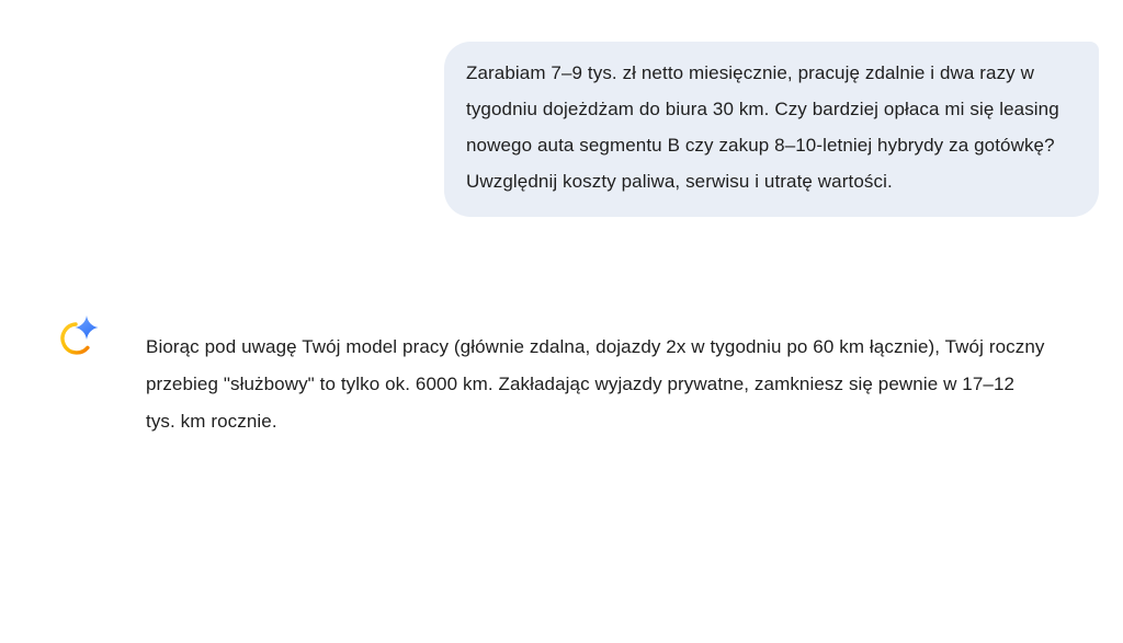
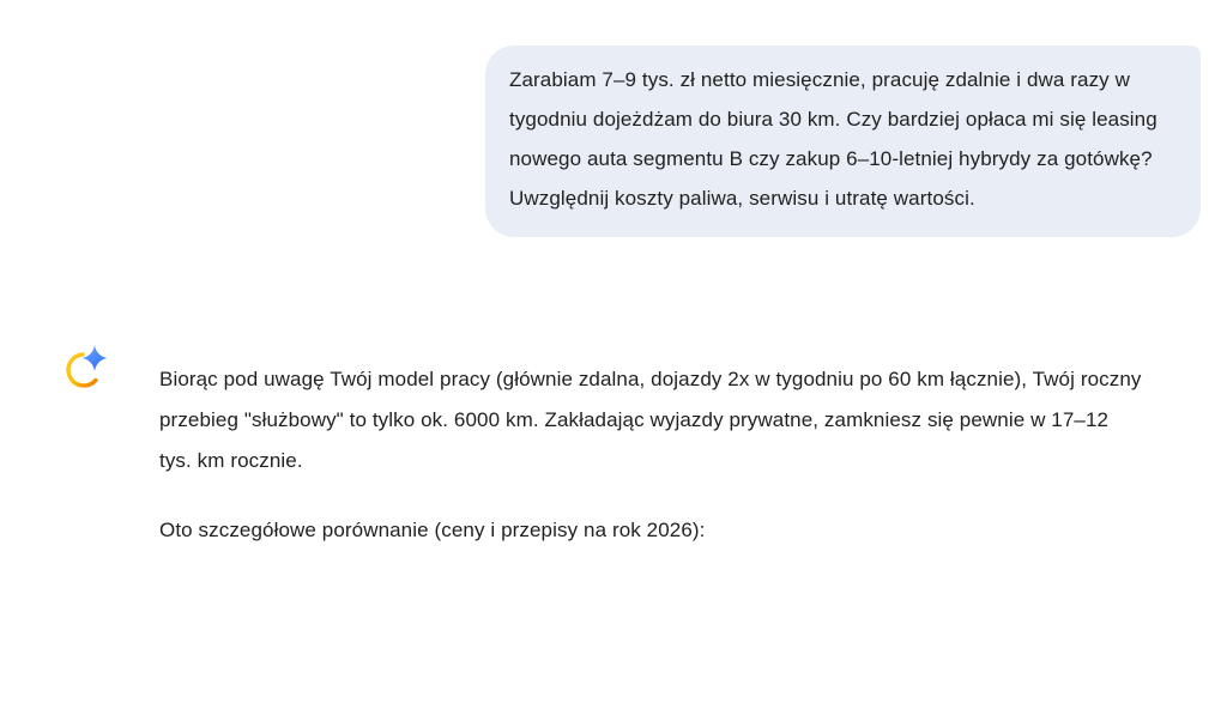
- Zarabiam 7–9 tys. zł netto miesięcznie, pracuję zdalnie i dwa razy w tygodniu dojeżdżam do biura 30 km. Czy bardziej opłaca mi się leasing nowego auta segmentu B czy zakup 8–10-letniej hybrydy za gotówkę? Uwzględnij koszty paliwa, serwisu i utratę wartości.
+ Zarabiam 7–9 tys. zł netto miesięcznie, pracuję zdalnie i dwa razy w tygodniu dojeżdżam do biura 30 km. Czy bardziej opłaca mi się leasing nowego auta segmentu B czy zakup 6–10-letniej hybrydy za gotówkę? Uwzględnij koszty paliwa, serwisu i utratę wartości.
  Biorąc pod uwagę Twój model pracy (głównie zdalna, dojazdy 2x w tygodniu po 60 km łącznie), Twój roczny przebieg "służbowy" to tylko ok. 6000 km. Zakładając wyjazdy prywatne, zamkniesz się pewnie w 17–12 tys. km rocznie.
+ Oto szczegółowe porównanie (ceny i przepisy na rok 2026):
